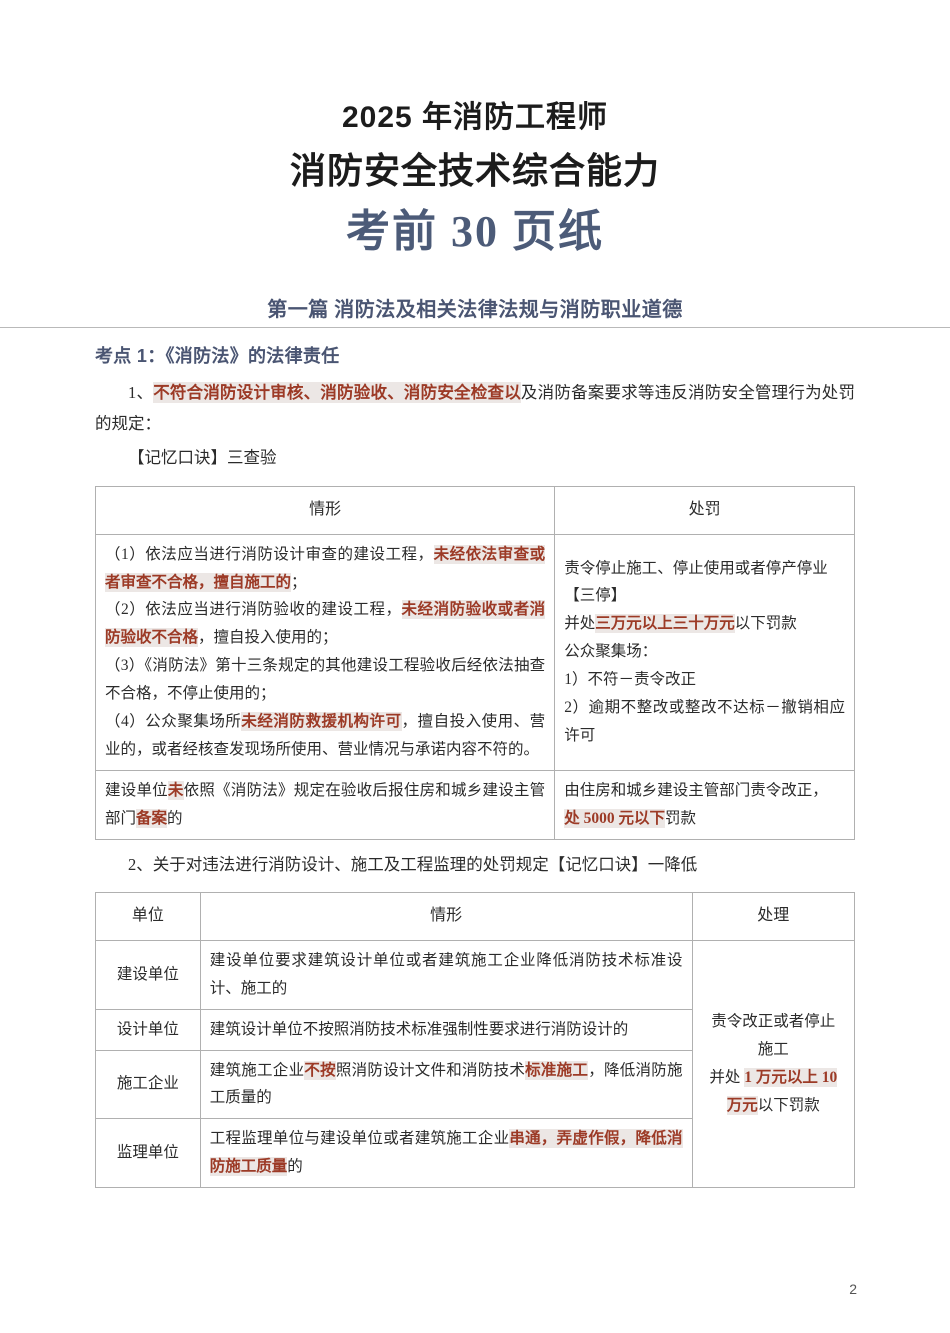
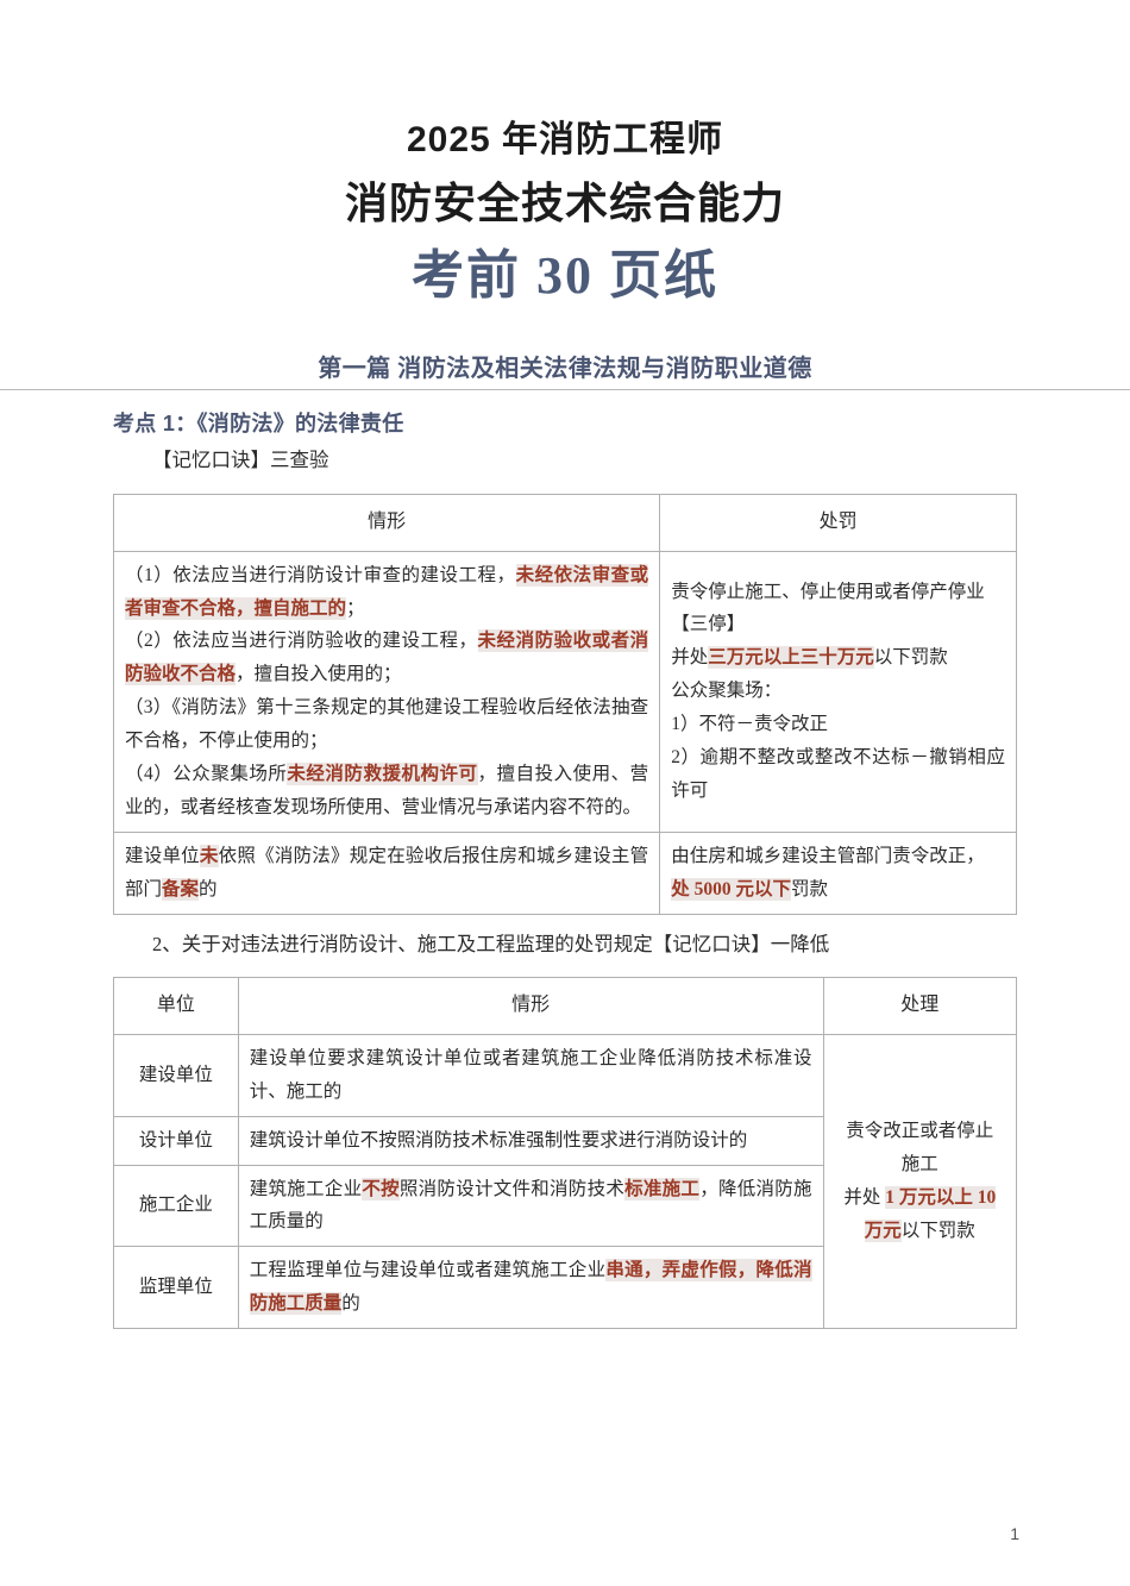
  2025 年消防工程师
  消防安全技术综合能力
  考前 30 页纸
  第一篇 消防法及相关法律法规与消防职业道德
  考点 1：《消防法》的法律责任
- 1、不符合消防设计审核、消防验收、消防安全检查以及消防备案要求等违反消防安全管理行为处罚的规定：
  【记忆口诀】三查验
  情形	处罚
  （1）依法应当进行消防设计审查的建设工程，未经依法审查或者审查不合格，擅自施工的；（2）依法应当进行消防验收的建设工程，未经消防验收或者消防验收不合格，擅自投入使用的；（3）《消防法》第十三条规定的其他建设工程验收后经依法抽查不合格，不停止使用的；（4）公众聚集场所未经消防救援机构许可，擅自投入使用、营业的，或者经核查发现场所使用、营业情况与承诺内容不符的。	责令停止施工、停止使用或者停产停业【三停】并处三万元以上三十万元以下罚款公众聚集场：1）不符－责令改正2）逾期不整改或整改不达标－撤销相应许可
  建设单位未依照《消防法》规定在验收后报住房和城乡建设主管部门备案的	由住房和城乡建设主管部门责令改正，处 5000 元以下罚款
  2、关于对违法进行消防设计、施工及工程监理的处罚规定【记忆口诀】一降低
  单位	情形	处理
  建设单位	建设单位要求建筑设计单位或者建筑施工企业降低消防技术标准设计、施工的	责令改正或者停止施工并处 1 万元以上 10 万元以下罚款
  设计单位	建筑设计单位不按照消防技术标准强制性要求进行消防设计的
  施工企业	建筑施工企业不按照消防设计文件和消防技术标准施工，降低消防施工质量的
  监理单位	工程监理单位与建设单位或者建筑施工企业串通，弄虚作假，降低消防施工质量的
- 2
+ 1
